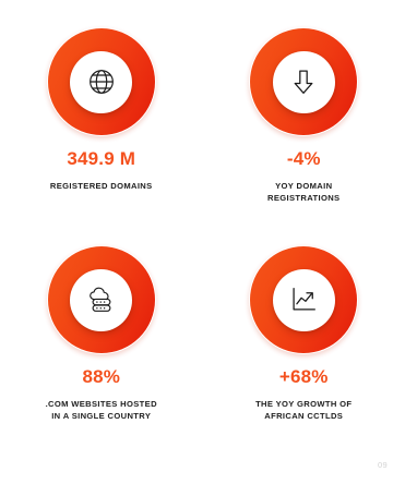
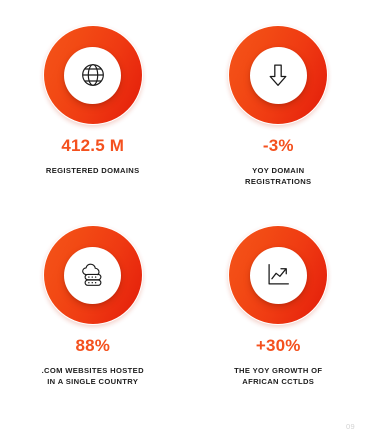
- 349.9 M
+ 412.5 M
  REGISTERED DOMAINS
- -4%
+ -3%
  YOY DOMAIN
  REGISTRATIONS
  88%
  .COM WEBSITES HOSTED
  IN A SINGLE COUNTRY
- +68%
+ +30%
  THE YOY GROWTH OF
  AFRICAN CCTLDS
  09
